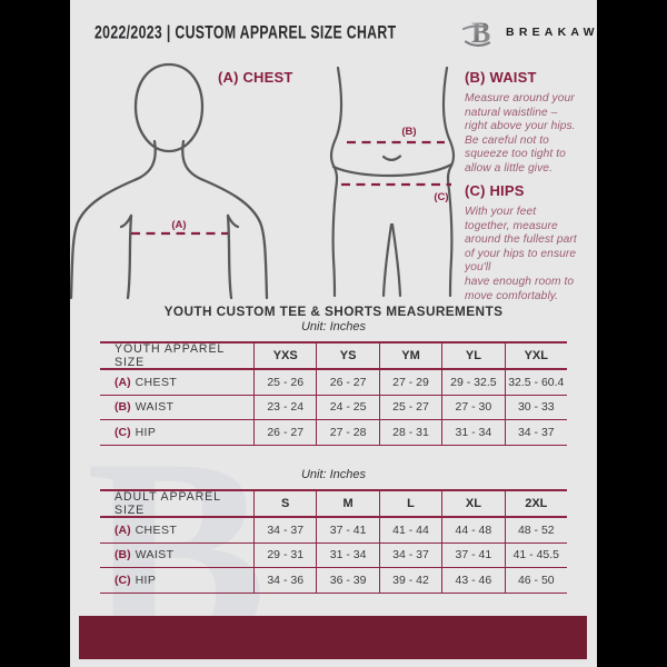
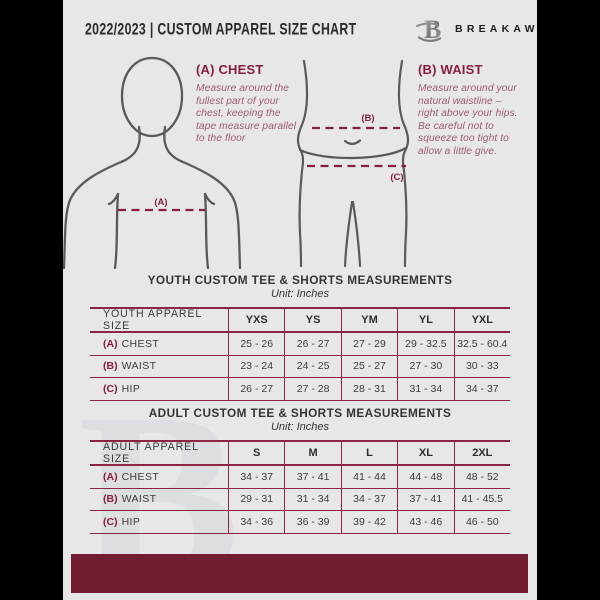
  B
  2022/2023 | CUSTOM APPAREL SIZE CHART
  B
  BREAKAW
  (A)
  (B)
  (C)
  (A) CHEST
+ Measure around the
+ fullest part of your
+ chest, keeping the
+ tape measure parallel
+ to the floor
  (B) WAIST
  Measure around your
  natural waistline –
  right above your hips.
  Be careful not to
  squeeze too tight to
  allow a little give.
- (C) HIPS
- With your feet
- together, measure
- around the fullest part
- of your hips to ensure
- you'll
- have enough room to
- move comfortably.
  YOUTH CUSTOM TEE & SHORTS MEASUREMENTS
  Unit: Inches
  YOUTH APPAREL SIZE
  YXS
  YS
  YM
  YL
  YXL
  (A)
  CHEST
  25 - 26
  26 - 27
  27 - 29
  29 - 32.5
  32.5 - 60.4
  (B)
  WAIST
  23 - 24
  24 - 25
  25 - 27
  27 - 30
  30 - 33
  (C)
  HIP
  26 - 27
  27 - 28
  28 - 31
  31 - 34
  34 - 37
+ ADULT CUSTOM TEE & SHORTS MEASUREMENTS
  Unit: Inches
  ADULT APPAREL SIZE
  S
  M
  L
  XL
  2XL
  (A)
  CHEST
  34 - 37
  37 - 41
  41 - 44
  44 - 48
  48 - 52
  (B)
  WAIST
  29 - 31
  31 - 34
  34 - 37
  37 - 41
  41 - 45.5
  (C)
  HIP
  34 - 36
  36 - 39
  39 - 42
  43 - 46
  46 - 50
